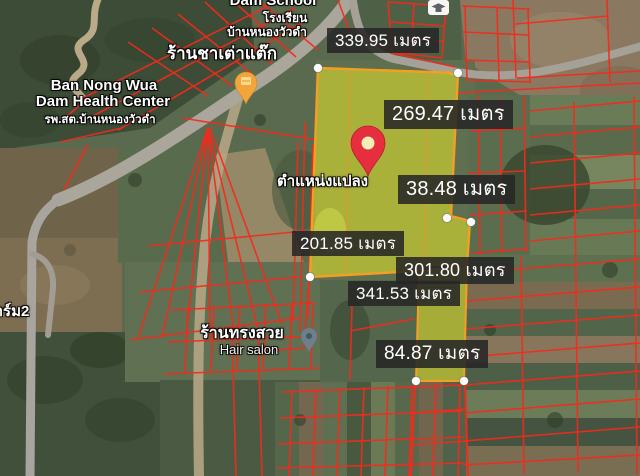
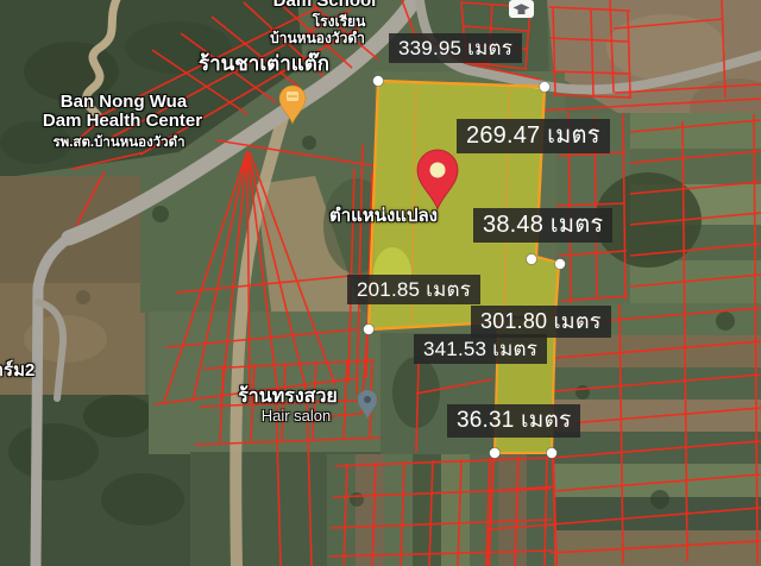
  Dam School
  โรงเรียน
  บ้านหนองวัวดำ
  ร้านชาเต่าแต๊ก
  Ban Nong Wua
  Dam Health Center
  รพ.สต.บ้านหนองวัวดำ
  ร้านทรงสวย
  Hair salon
  ตำแหน่งแปลง
  339.95 เมตร
  269.47 เมตร
  38.48 เมตร
  201.85 เมตร
  301.80 เมตร
  341.53 เมตร
- 84.87 เมตร
+ 36.31 เมตร
